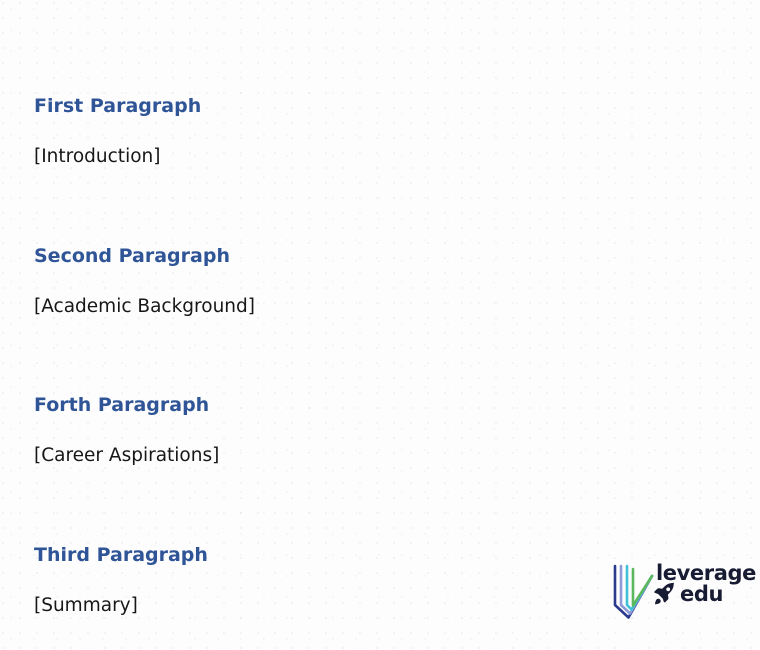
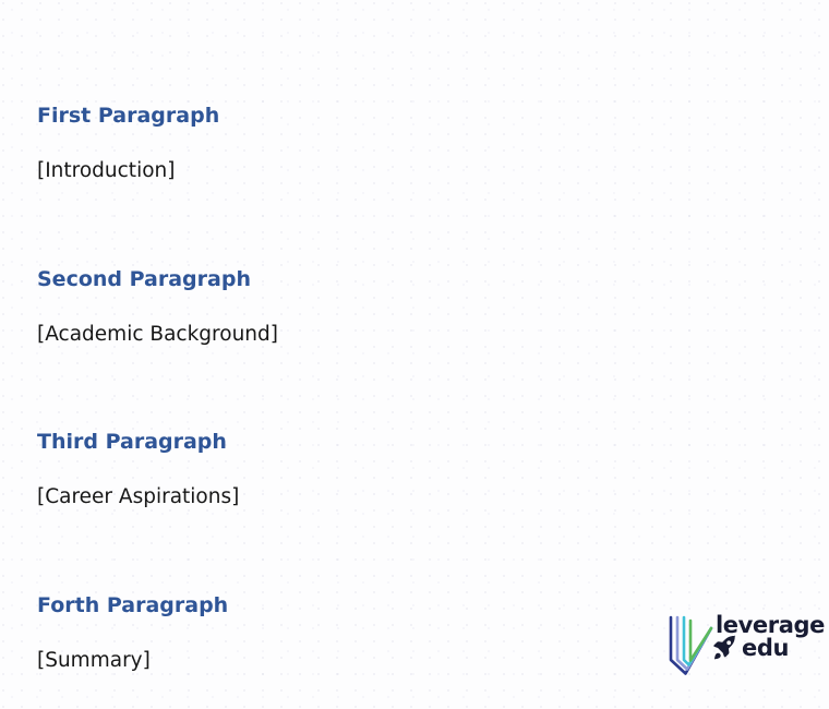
  First Paragraph
  [Introduction]
  Second Paragraph
  [Academic Background]
- Forth Paragraph
+ Third Paragraph
  [Career Aspirations]
- Third Paragraph
+ Forth Paragraph
  [Summary]
  leverage
  edu
